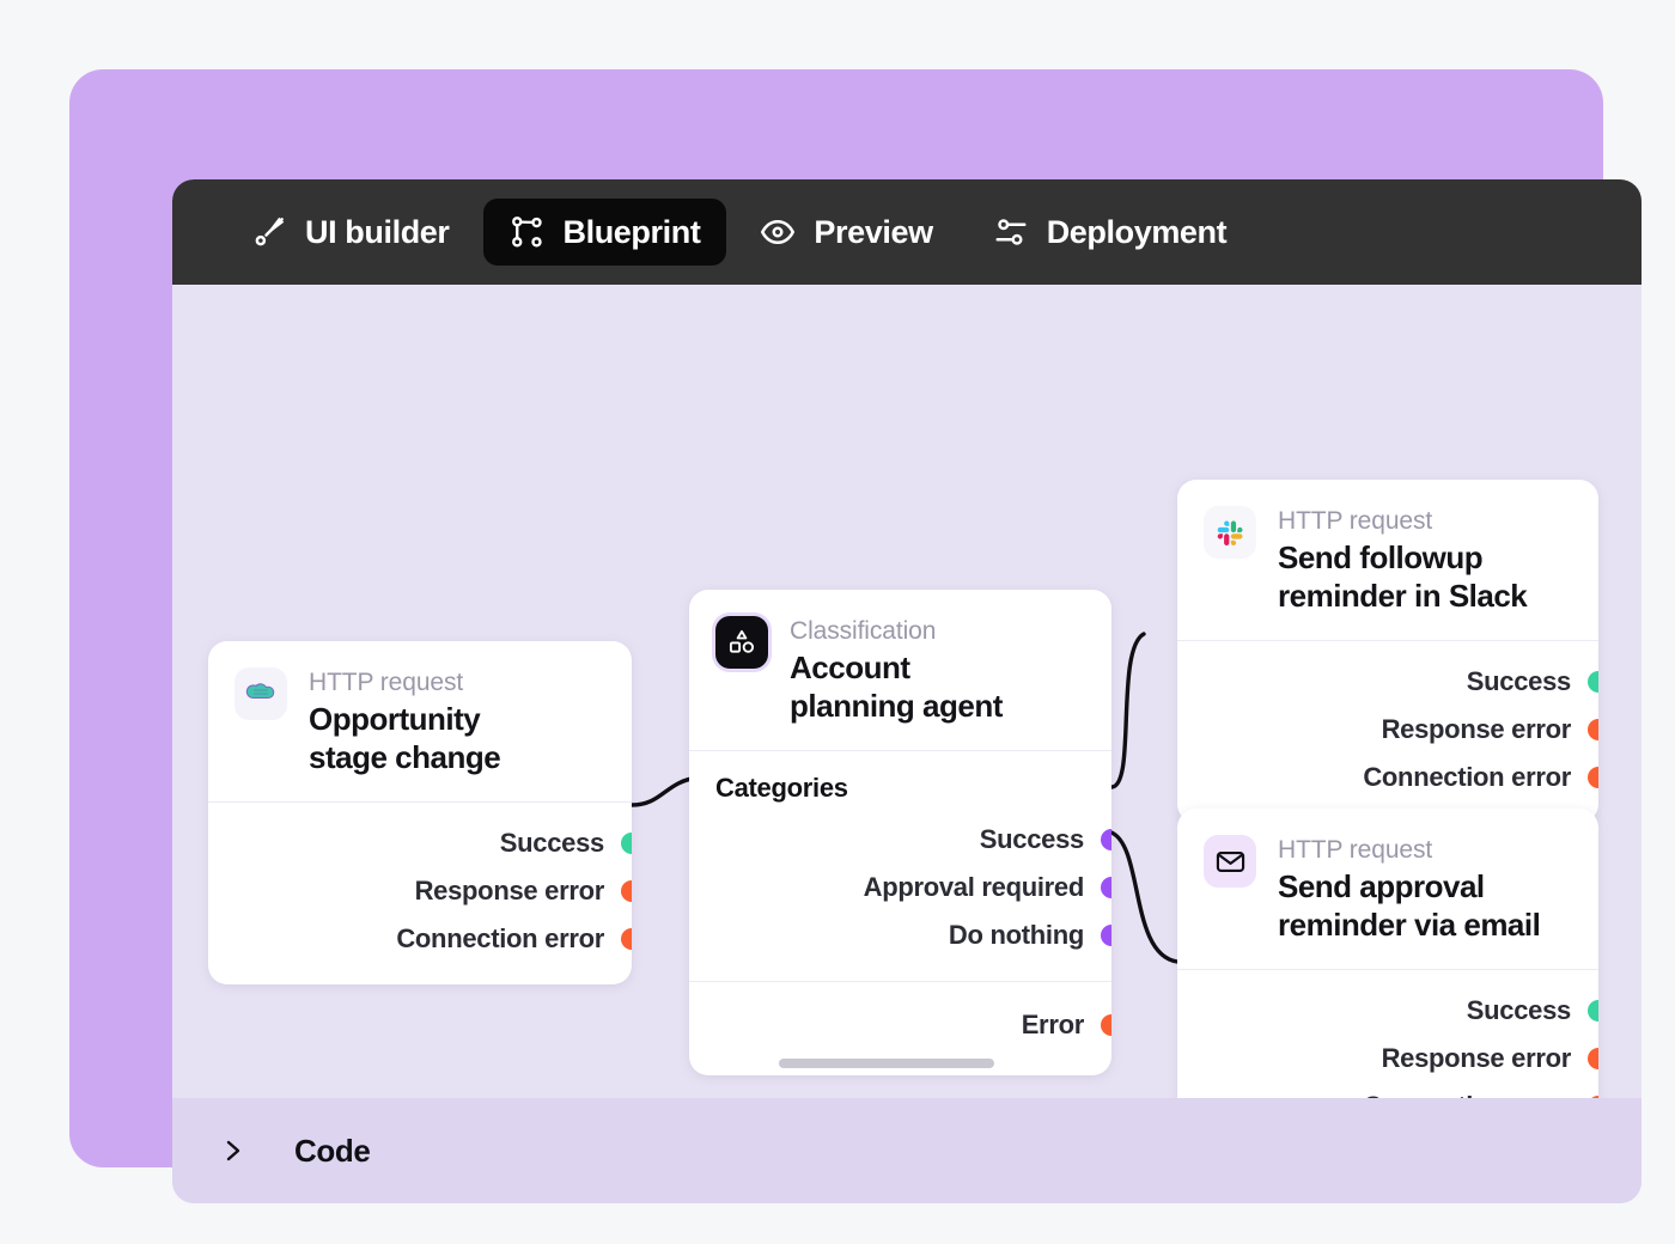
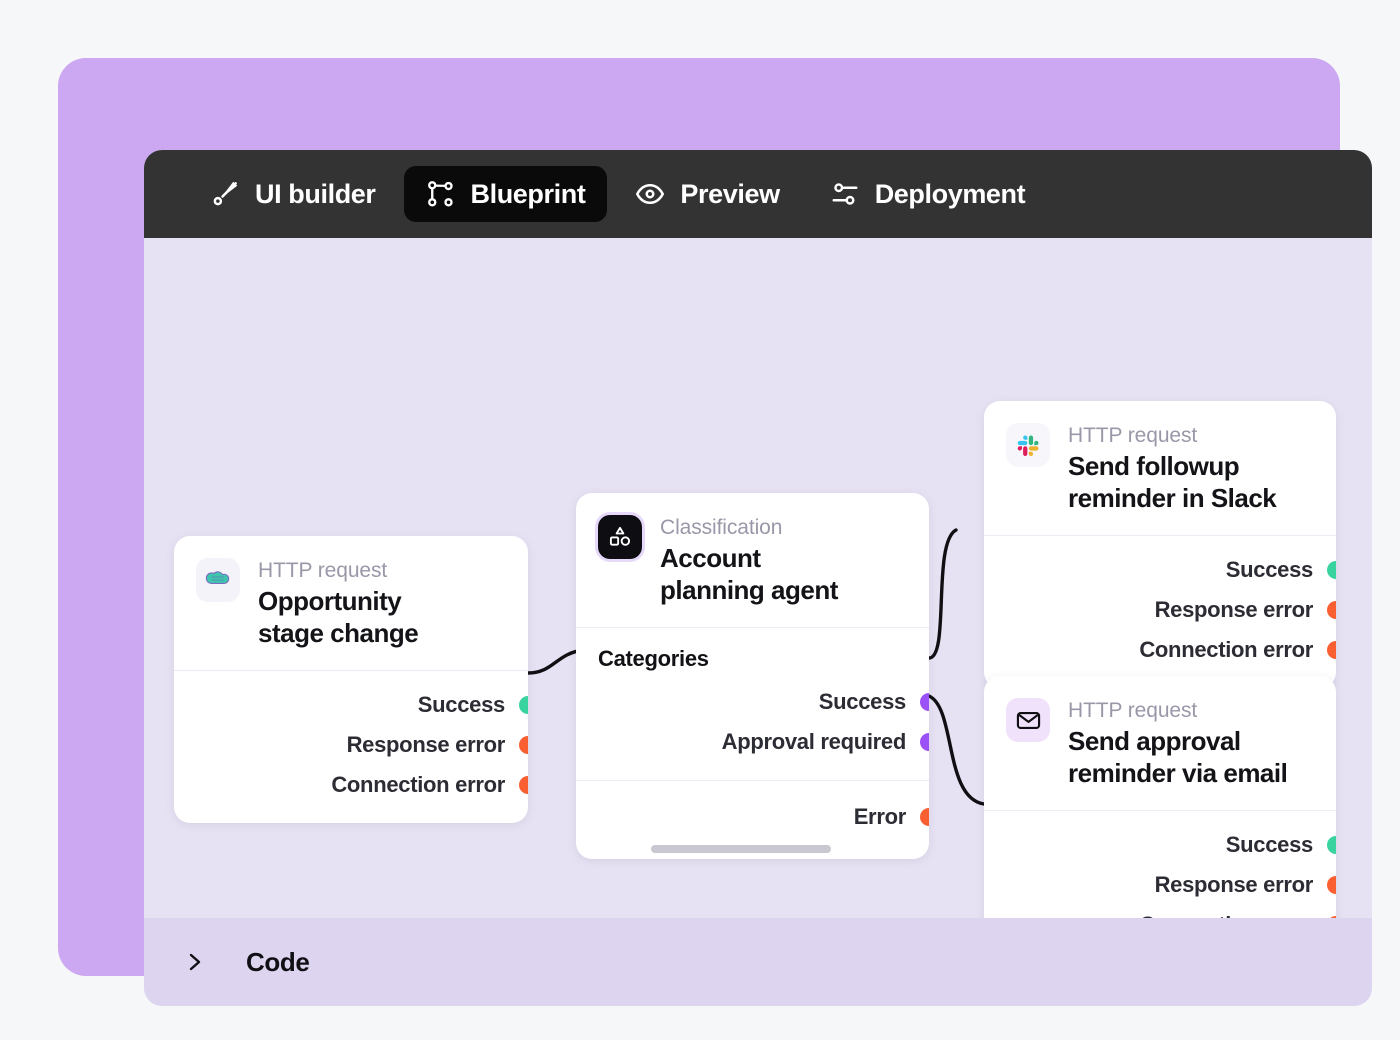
  UI builder
  Blueprint
  Preview
  Deployment
  HTTP request
  Opportunity
  stage change
  Success
  Response error
  Connection error
  Classification
  Account
  planning agent
  Categories
  Success
  Approval required
- Do nothing
  Error
  HTTP request
  Send followup
  reminder in Slack
  Success
  Response error
  Connection error
  HTTP request
  Send approval
  reminder via email
  Success
  Response error
  Code
